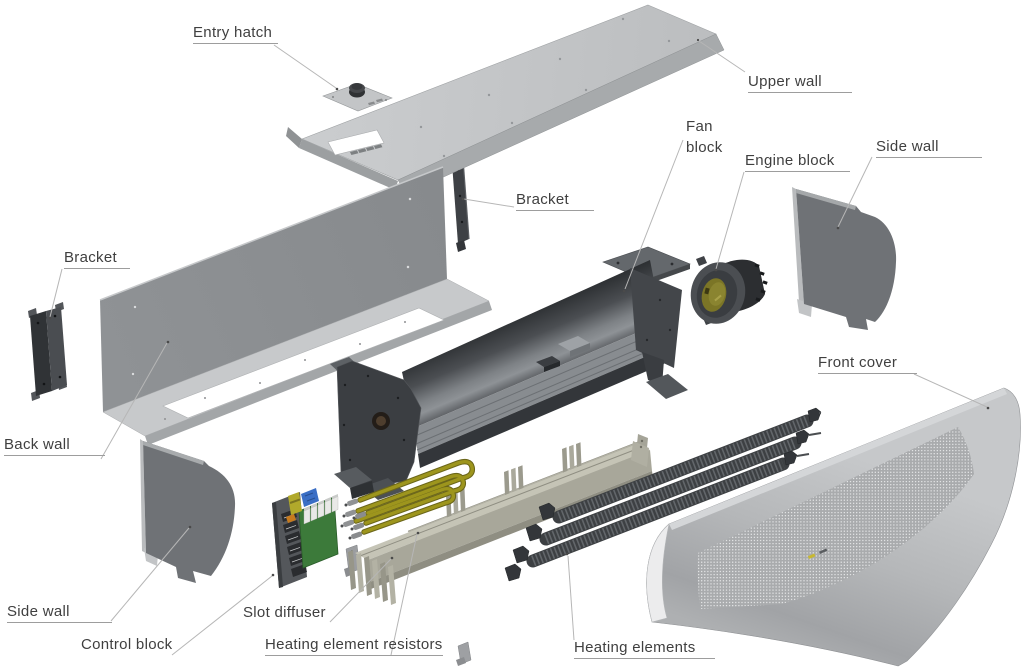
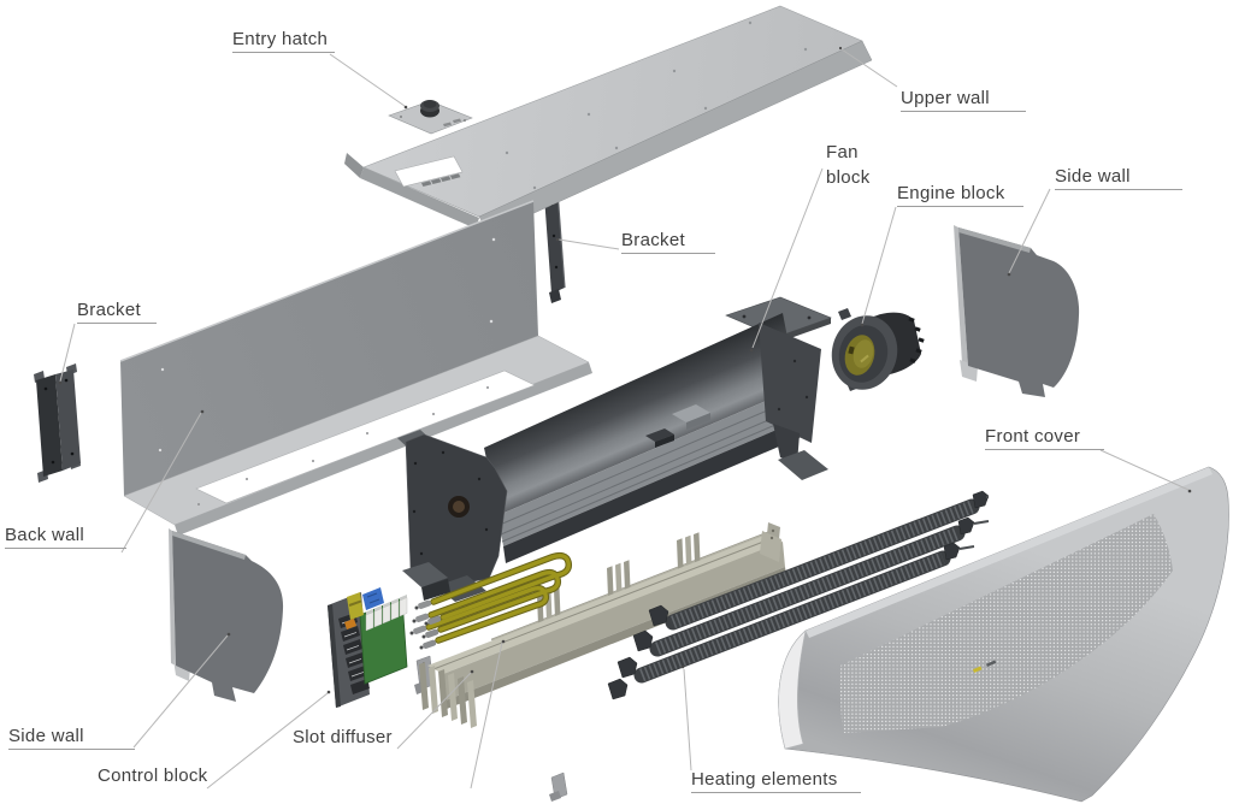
  Entry hatch
  Upper wall
  Fan block
  Engine block
  Side wall
  Bracket
  Bracket
  Back wall
  Front cover
  Side wall
  Control block
  Slot diffuser
- Heating element resistors
  Heating elements
